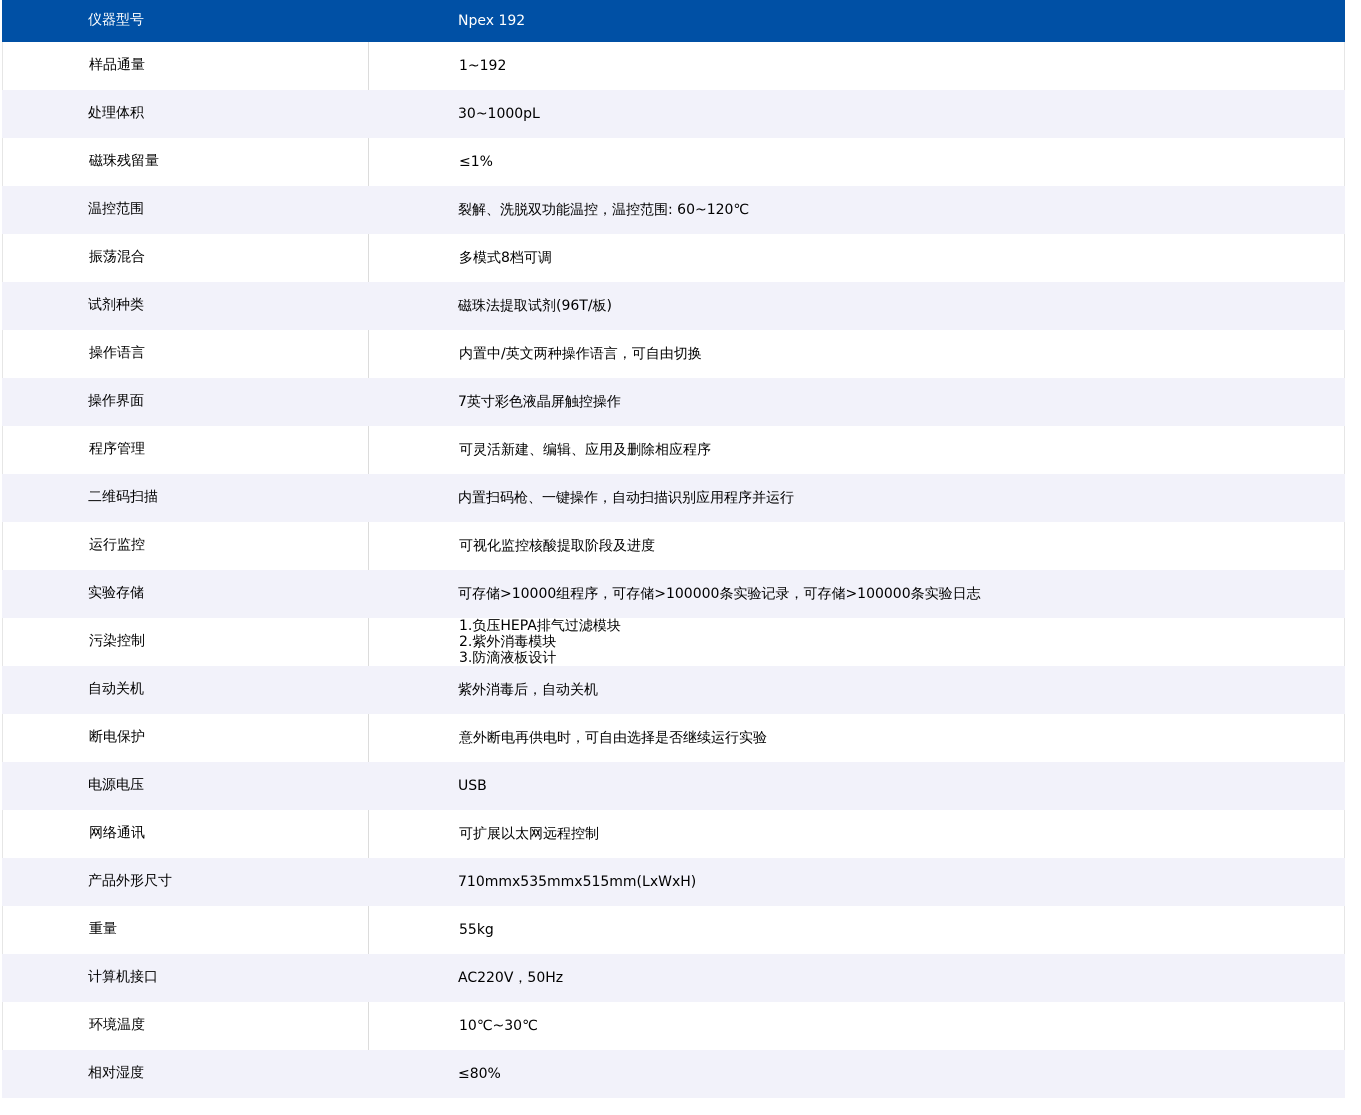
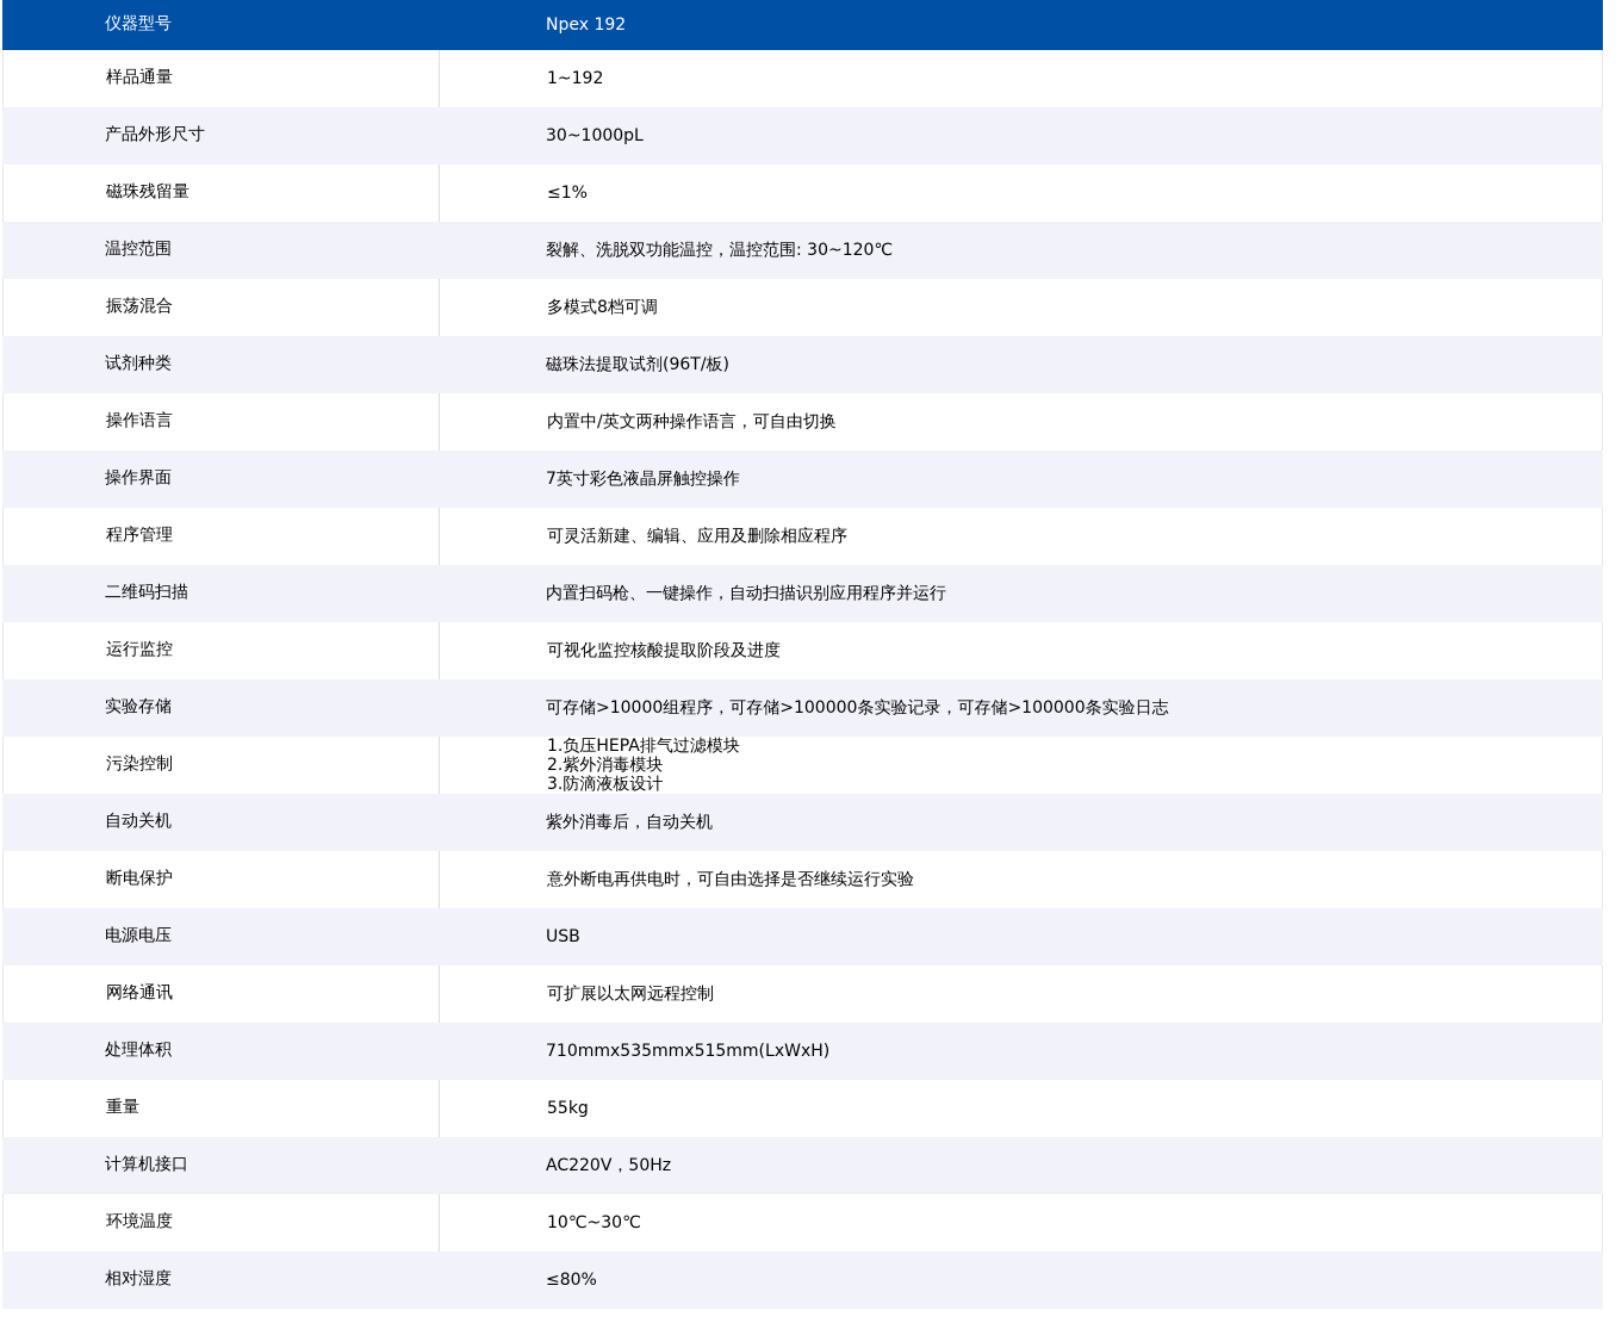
  仪器型号
  Npex 192
  样品通量
  1~192
- 处理体积
+ 产品外形尺寸
  30~1000pL
  磁珠残留量
  ≤1%
  温控范围
- 裂解、洗脱双功能温控，温控范围: 60~120℃
+ 裂解、洗脱双功能温控，温控范围: 30~120℃
  振荡混合
  多模式8档可调
  试剂种类
  磁珠法提取试剂(96T/板)
  操作语言
  内置中/英文两种操作语言，可自由切换
  操作界面
  7英寸彩色液晶屏触控操作
  程序管理
  可灵活新建、编辑、应用及删除相应程序
  二维码扫描
  内置扫码枪、一键操作，自动扫描识别应用程序并运行
  运行监控
  可视化监控核酸提取阶段及进度
  实验存储
  可存储>10000组程序，可存储>100000条实验记录，可存储>100000条实验日志
  污染控制
  1.负压HEPA排气过滤模块
  2.紫外消毒模块
  3.防滴液板设计
  自动关机
  紫外消毒后，自动关机
  断电保护
  意外断电再供电时，可自由选择是否继续运行实验
  电源电压
  USB
  网络通讯
  可扩展以太网远程控制
- 产品外形尺寸
+ 处理体积
  710mmx535mmx515mm(LxWxH)
  重量
  55kg
  计算机接口
  AC220V，50Hz
  环境温度
  10℃~30℃
  相对湿度
  ≤80%
